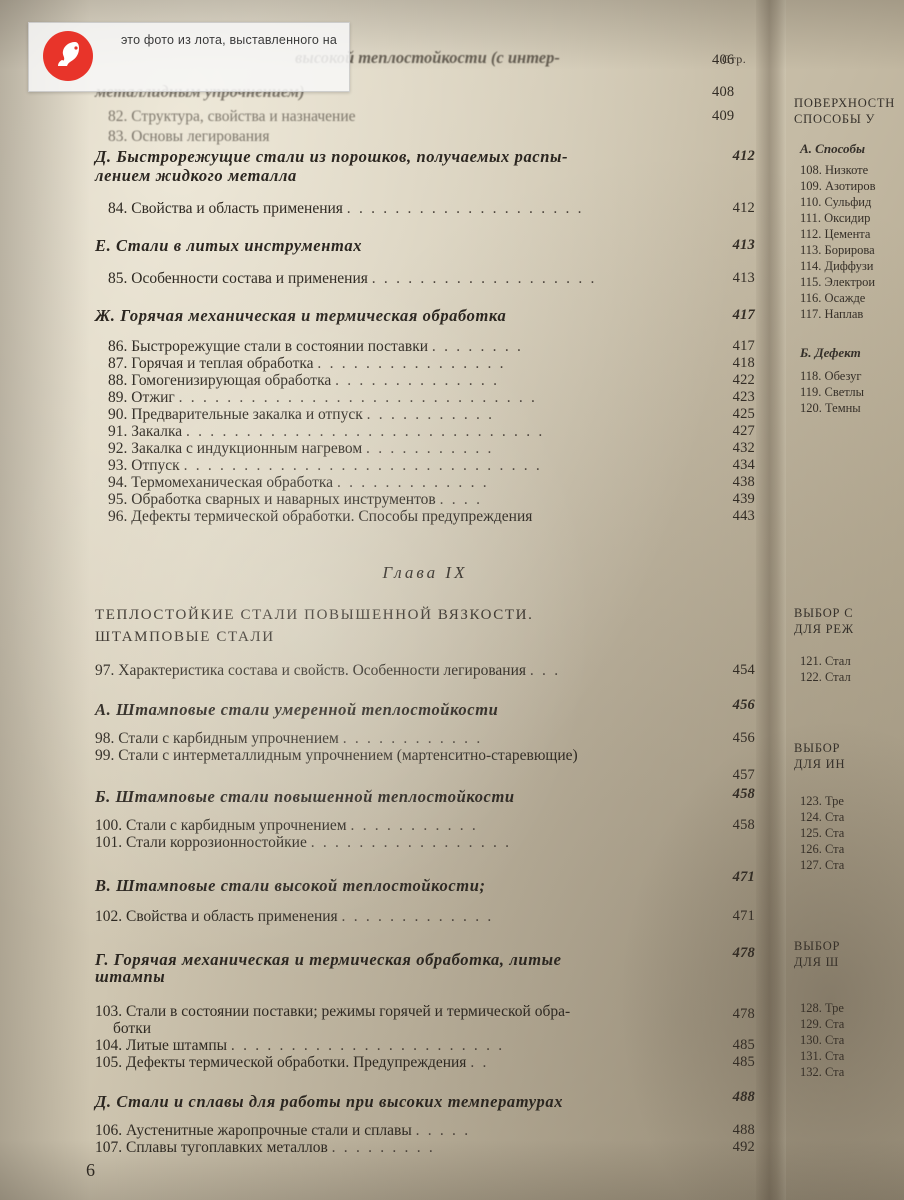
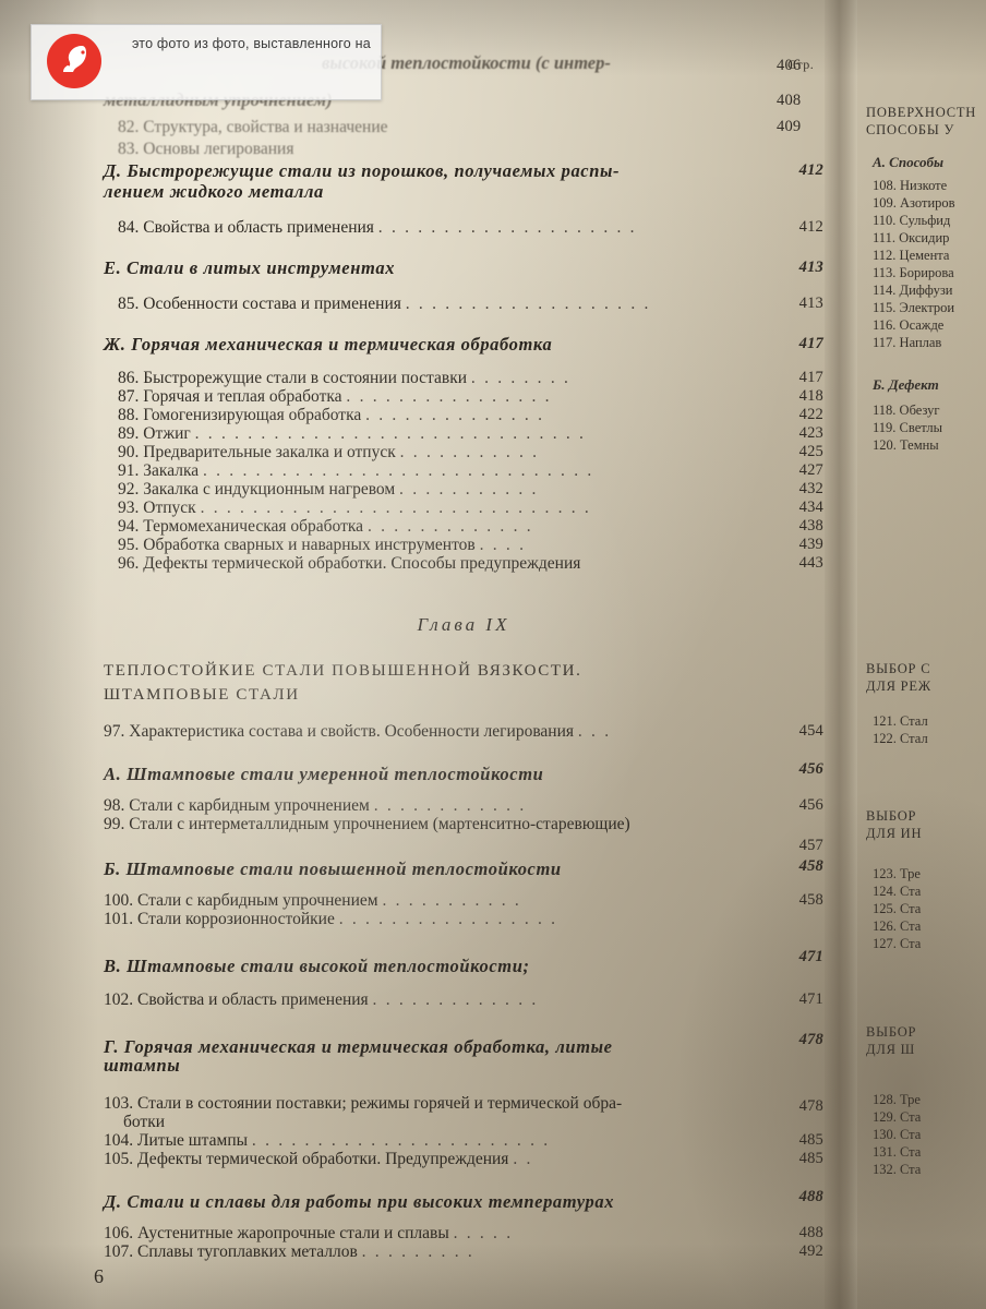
- это фото из лота, выставленного на
+ это фото из фото, выставленного на
